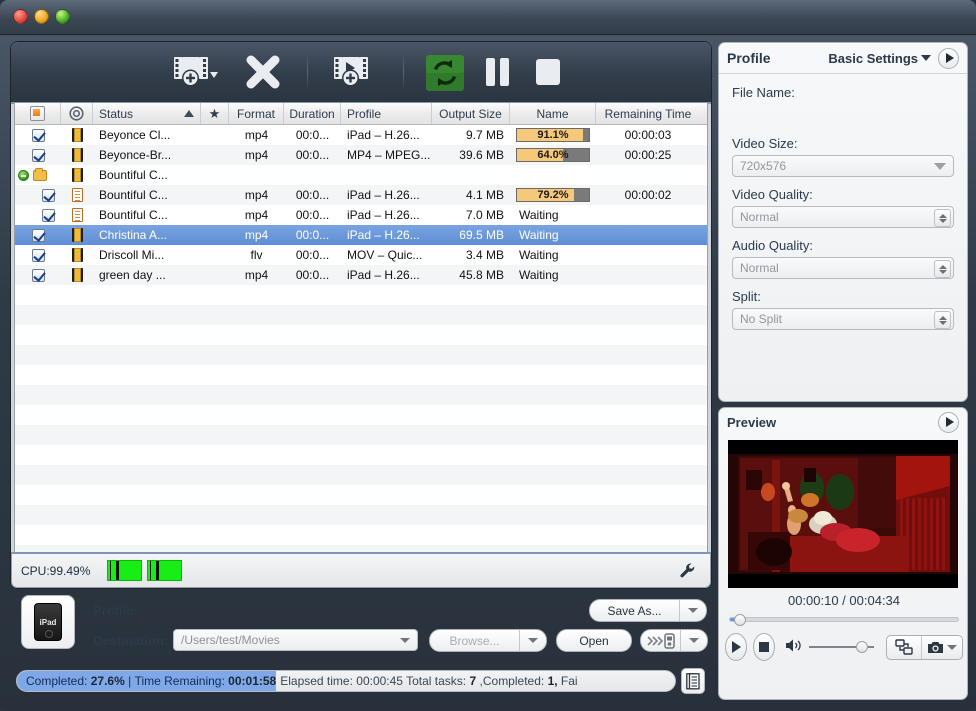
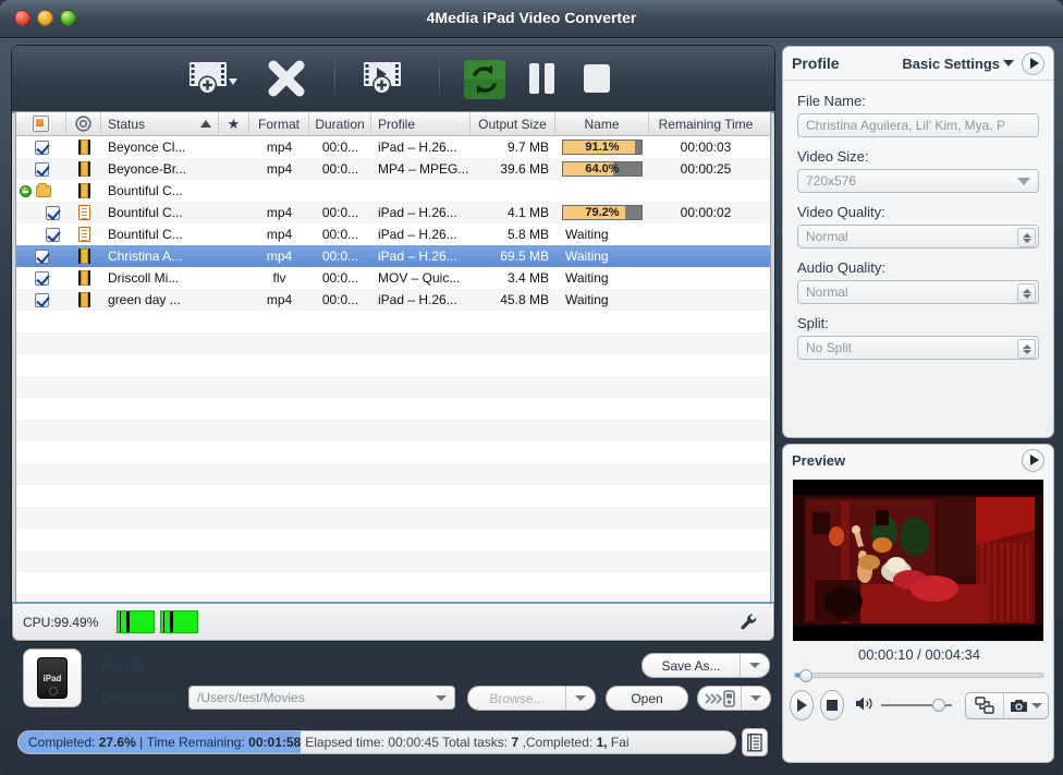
+ 4Media iPad Video Converter
  Status
  ★
  Format
  Duration
  Profile
  Output Size
  Name
  Remaining Time
  Beyonce Cl...
  mp4
  00:0...
  iPad – H.26...
  9.7 MB
  91.1%
  00:00:03
  Beyonce-Br...
  mp4
  00:0...
  MP4 – MPEG...
  39.6 MB
  64.0%
  00:00:25
  Bountiful C...
  Bountiful C...
  mp4
  00:0...
  iPad – H.26...
  4.1 MB
  79.2%
  00:00:02
  Bountiful C...
  mp4
  00:0...
  iPad – H.26...
- 7.0 MB
+ 5.8 MB
  Waiting
  Christina A...
  mp4
  00:0...
  iPad – H.26...
  69.5 MB
  Waiting
  Driscoll Mi...
  flv
  00:0...
  MOV – Quic...
  3.4 MB
  Waiting
  green day ...
  mp4
  00:0...
  iPad – H.26...
  45.8 MB
  Waiting
  CPU:99.49%
  iPad
  Save As...
  /Users/test/Movies
  Browse...
  Open
  Completed:
  27.6%
  |
  Time Remaining:
  00:01:58
  Elapsed time: 00:00:45 Total tasks: 7 ,Completed: 1, Fai
  Profile
  Basic Settings
  File Name:
+ Christina Aguilera, Lil' Kim, Mya, P
  Video Size:
  720x576
  Video Quality:
  Normal
  Audio Quality:
  Normal
  Split:
  No Split
  Preview
  00:00:10 / 00:04:34
